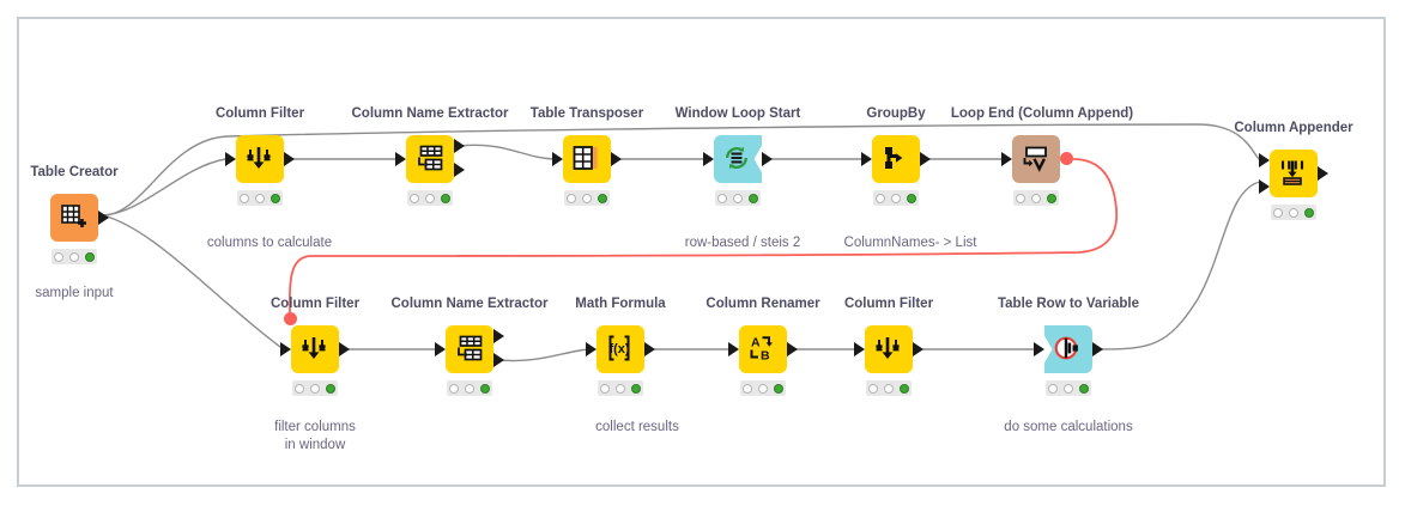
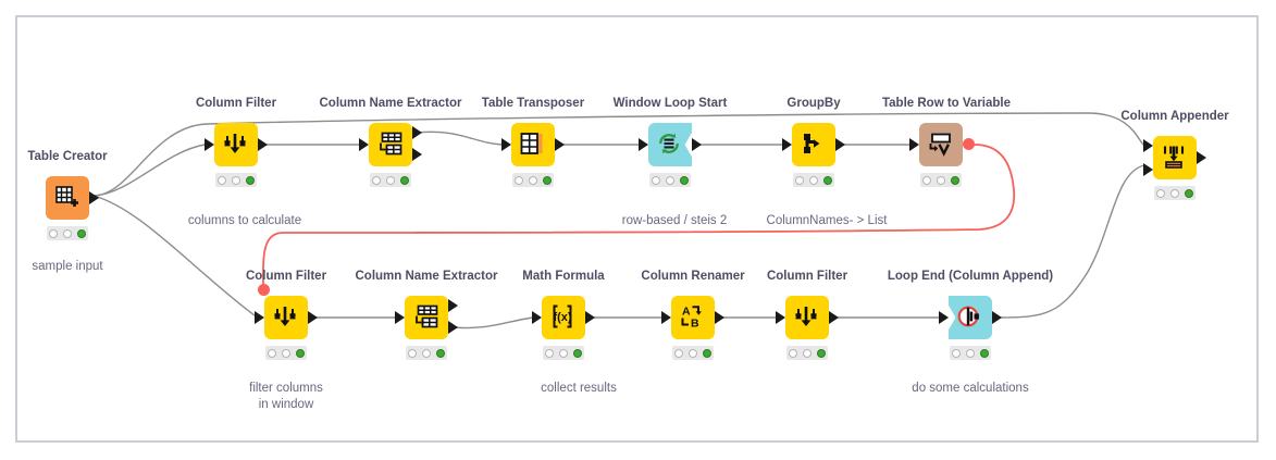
  Table Creator
  sample input
  Column Filter
  columns to calculate
  Column Name Extractor
  Table Transposer
  Window Loop Start
  row-based / steis 2
  GroupBy
  ColumnNames- > List
- Loop End (Column Append)
+ Table Row to Variable
  Column Appender
  Column Filter
  filter columns
  in window
  Column Name Extractor
  Math Formula
  f(x)
  collect results
  Column Renamer
  A
  B
  Column Filter
- Table Row to Variable
+ Loop End (Column Append)
  do some calculations
